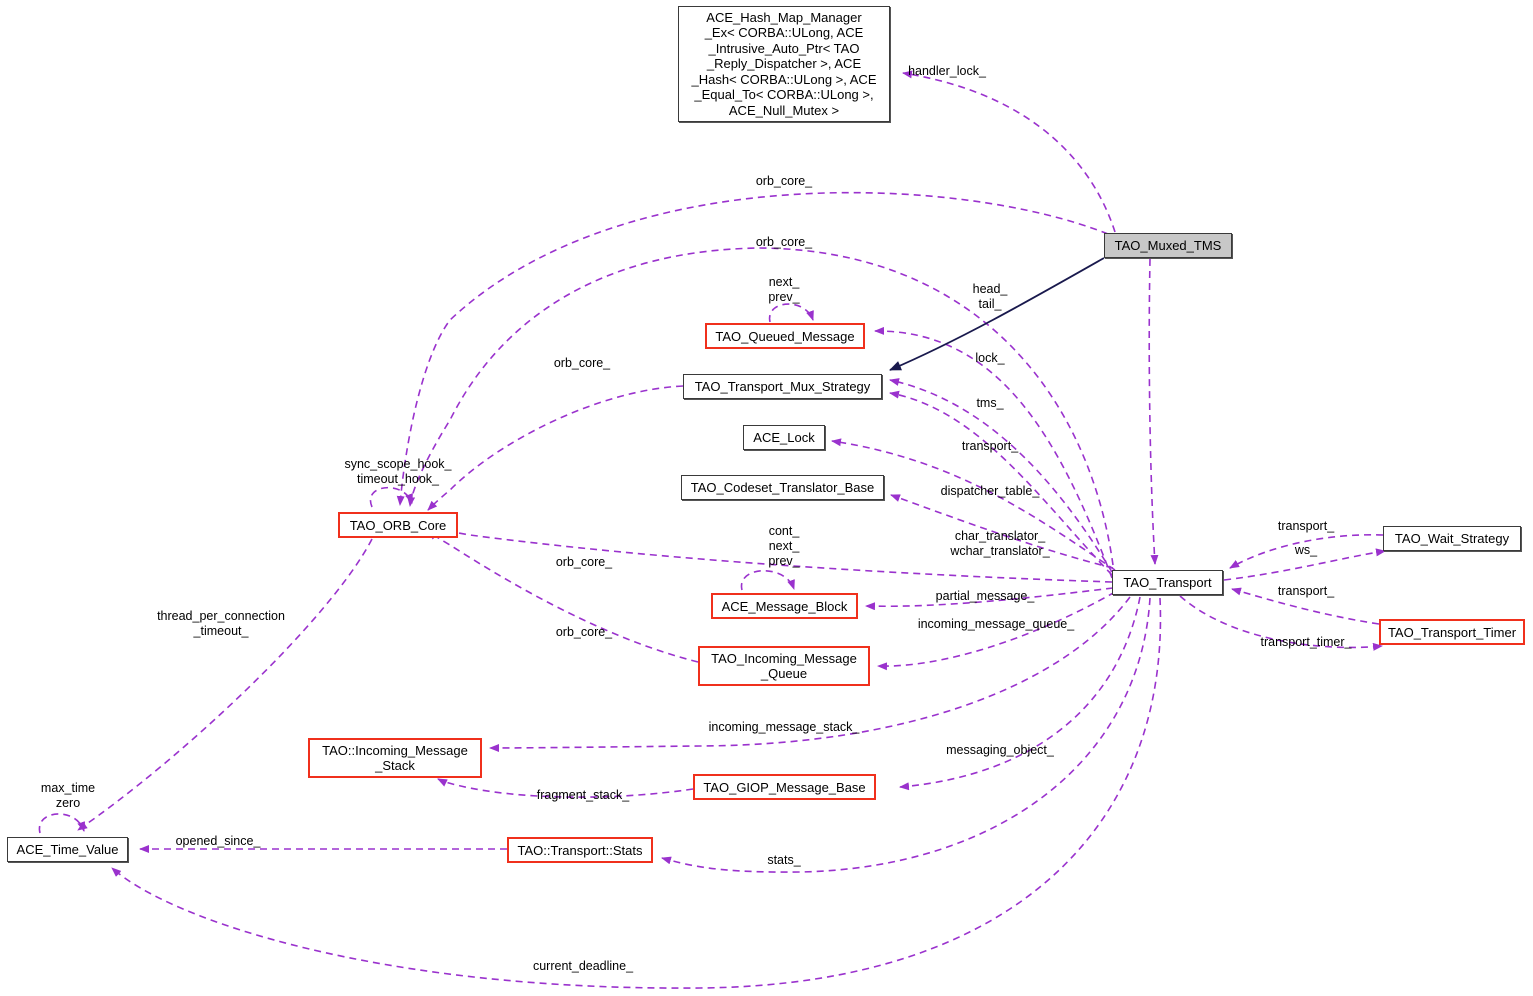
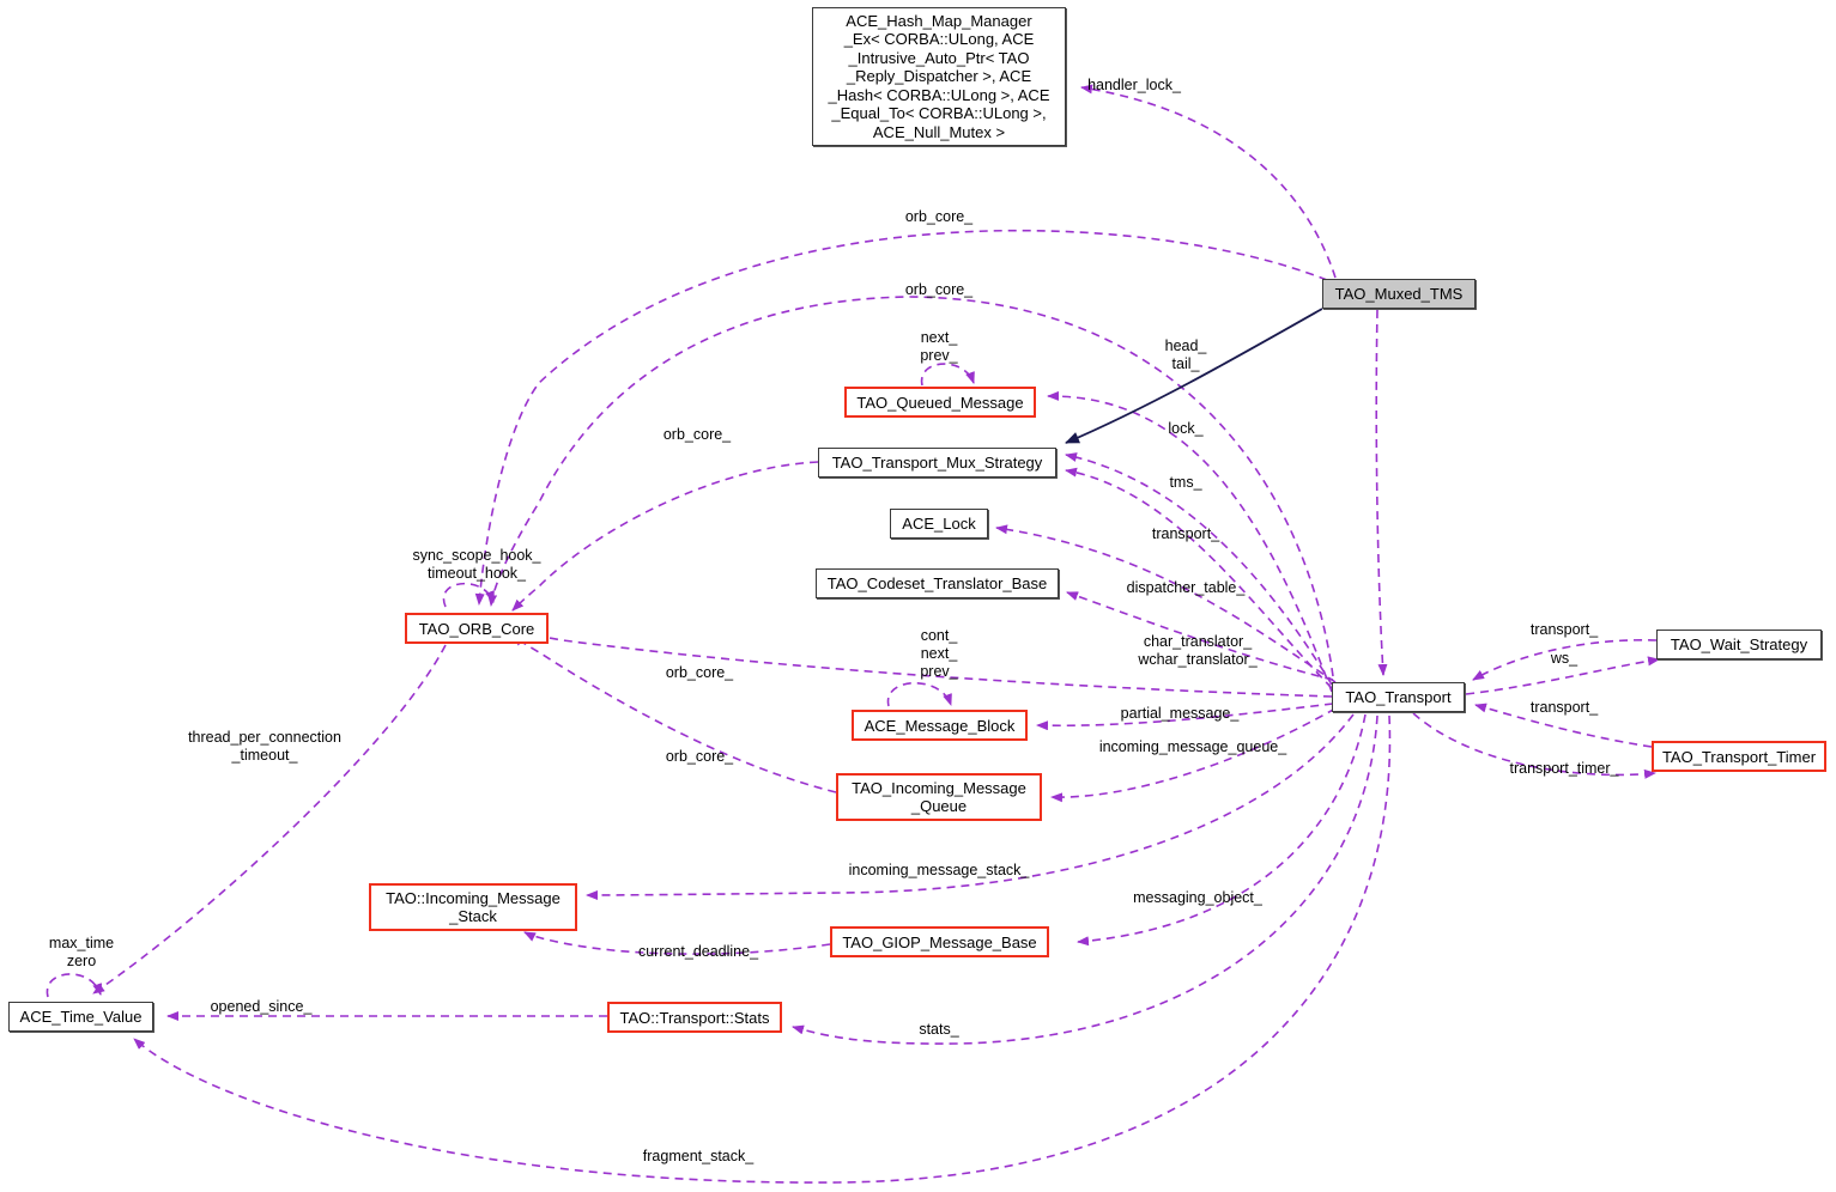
  handler_lock_
  orb_core_
  orb_core_
  next_
  prev_
  head_
  tail_
  lock_
  orb_core_
  tms_
  transport_
  dispatcher_table_
  sync_scope_hook_
  timeout_hook_
  char_translator_
  wchar_translator_
  orb_core_
  cont_
  next_
  prev_
  transport_
  ws_
  transport_
  partial_message_
  transport_timer_
  incoming_message_queue_
  orb_core_
  incoming_message_stack_
  messaging_object_
- fragment_stack_
+ current_deadline_
  opened_since_
  max_time
  zero
  thread_per_connection
  _timeout_
  stats_
- current_deadline_
+ fragment_stack_
  ACE_Hash_Map_Manager
  _Ex< CORBA::ULong, ACE
  _Intrusive_Auto_Ptr< TAO
  _Reply_Dispatcher >, ACE
  _Hash< CORBA::ULong >, ACE
  _Equal_To< CORBA::ULong >,
  ACE_Null_Mutex >
  TAO_Muxed_TMS
  TAO_Queued_Message
  TAO_Transport_Mux_Strategy
  ACE_Lock
  TAO_Codeset_Translator_Base
  TAO_ORB_Core
  TAO_Transport
  TAO_Wait_Strategy
  TAO_Transport_Timer
  ACE_Message_Block
  TAO_Incoming_Message
  _Queue
  TAO::Incoming_Message
  _Stack
  TAO_GIOP_Message_Base
  TAO::Transport::Stats
  ACE_Time_Value
